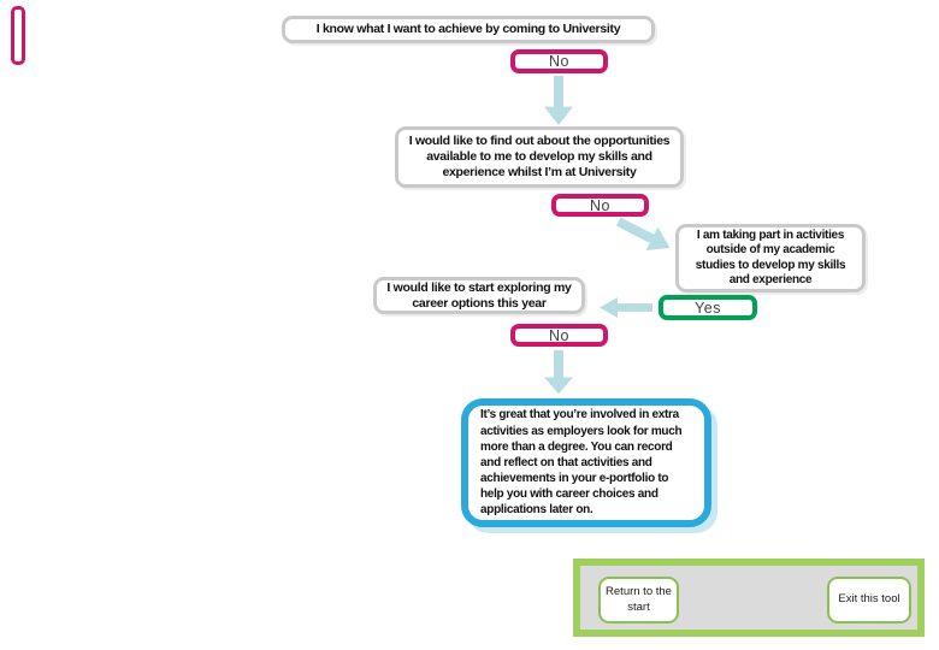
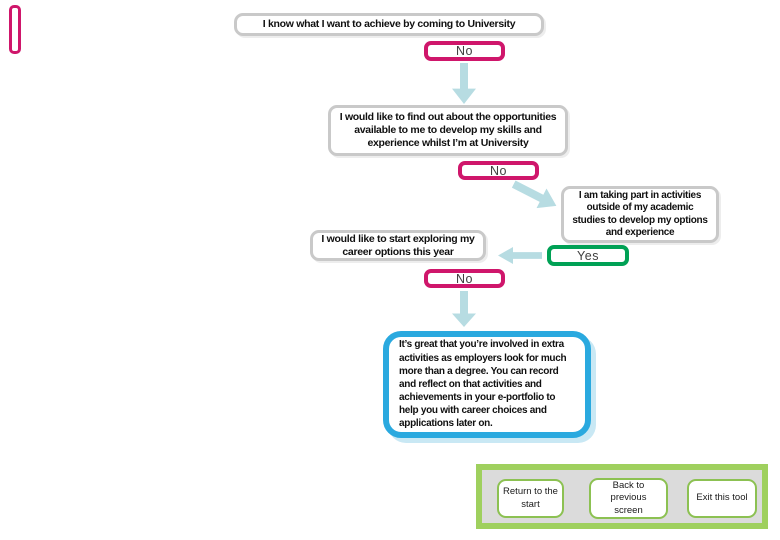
  I know what I want to achieve by coming to University
  No
  I would like to find out about the opportunities available to me to develop my skills and experience whilst I’m at University
  No
- I am taking part in activities outside of my academic studies to develop my skills and experience
+ I am taking part in activities outside of my academic studies to develop my options and experience
  Yes
  I would like to start exploring my career options this year
  No
  It’s great that you’re involved in extra activities as employers look for much more than a degree. You can record and reflect on that activities and achievements in your e-portfolio to help you with career choices and applications later on.
  Return to the start
+ Back to previous screen
  Exit this tool
